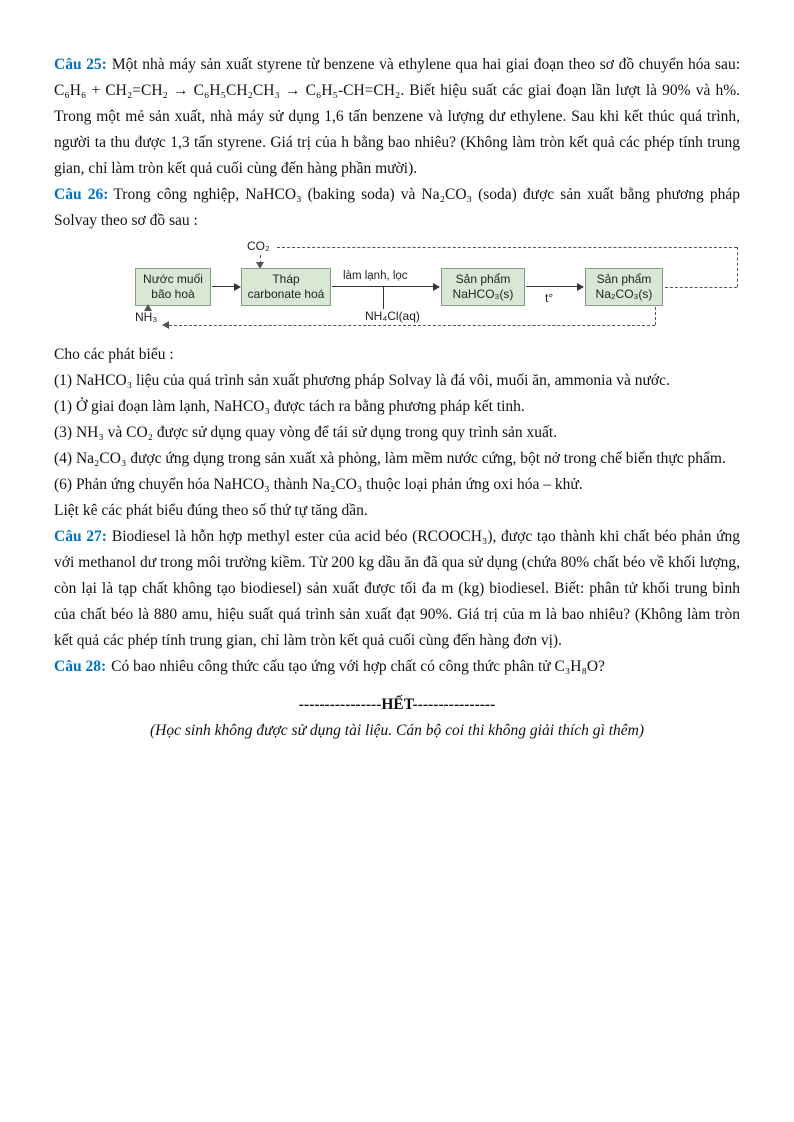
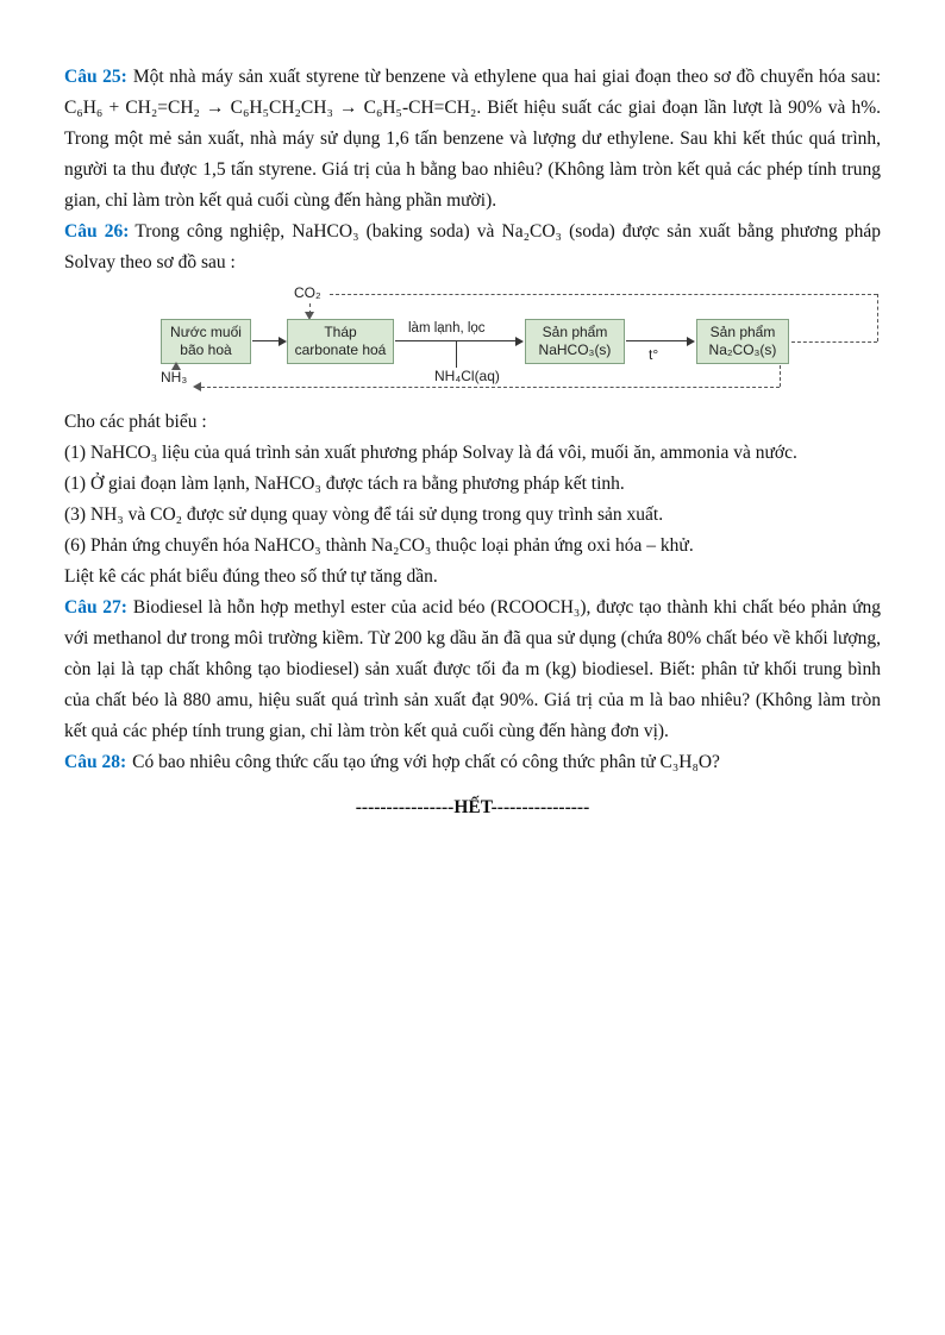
- Câu 25: Một nhà máy sản xuất styrene từ benzene và ethylene qua hai giai đoạn theo sơ đồ chuyển hóa sau: C₆H₆ + CH₂=CH₂ → C₆H₅CH₂CH₃ → C₆H₅-CH=CH₂. Biết hiệu suất các giai đoạn lần lượt là 90% và h%. Trong một mẻ sản xuất, nhà máy sử dụng 1,6 tấn benzene và lượng dư ethylene. Sau khi kết thúc quá trình, người ta thu được 1,3 tấn styrene. Giá trị của h bằng bao nhiêu? (Không làm tròn kết quả các phép tính trung gian, chỉ làm tròn kết quả cuối cùng đến hàng phần mười).
+ Câu 25: Một nhà máy sản xuất styrene từ benzene và ethylene qua hai giai đoạn theo sơ đồ chuyển hóa sau: C₆H₆ + CH₂=CH₂ → C₆H₅CH₂CH₃ → C₆H₅-CH=CH₂. Biết hiệu suất các giai đoạn lần lượt là 90% và h%. Trong một mẻ sản xuất, nhà máy sử dụng 1,6 tấn benzene và lượng dư ethylene. Sau khi kết thúc quá trình, người ta thu được 1,5 tấn styrene. Giá trị của h bằng bao nhiêu? (Không làm tròn kết quả các phép tính trung gian, chỉ làm tròn kết quả cuối cùng đến hàng phần mười).
  Câu 26: Trong công nghiệp, NaHCO₃ (baking soda) và Na₂CO₃ (soda) được sản xuất bằng phương pháp Solvay theo sơ đồ sau :
  CO₂
  Nước muối
  bão hoà
  Tháp
  carbonate hoá
  Sản phẩm
  NaHCO₃(s)
  Sản phẩm
  Na₂CO₃(s)
  làm lạnh, lọc
  t°
  NH₃
  NH₄Cl(aq)
  Cho các phát biểu :
  (1) NaHCO₃ liệu của quá trình sản xuất phương pháp Solvay là đá vôi, muối ăn, ammonia và nước.
  (1) Ở giai đoạn làm lạnh, NaHCO₃ được tách ra bằng phương pháp kết tinh.
  (3) NH₃ và CO₂ được sử dụng quay vòng để tái sử dụng trong quy trình sản xuất.
- (4) Na₂CO₃ được ứng dụng trong sản xuất xà phòng, làm mềm nước cứng, bột nở trong chế biến thực phẩm.
  (6) Phản ứng chuyển hóa NaHCO₃ thành Na₂CO₃ thuộc loại phản ứng oxi hóa – khử.
  Liệt kê các phát biểu đúng theo số thứ tự tăng dần.
  Câu 27: Biodiesel là hỗn hợp methyl ester của acid béo (RCOOCH₃), được tạo thành khi chất béo phản ứng với methanol dư trong môi trường kiềm. Từ 200 kg dầu ăn đã qua sử dụng (chứa 80% chất béo về khối lượng, còn lại là tạp chất không tạo biodiesel) sản xuất được tối đa m (kg) biodiesel. Biết: phân tử khối trung bình của chất béo là 880 amu, hiệu suất quá trình sản xuất đạt 90%. Giá trị của m là bao nhiêu? (Không làm tròn kết quả các phép tính trung gian, chỉ làm tròn kết quả cuối cùng đến hàng đơn vị).
  Câu 28: Có bao nhiêu công thức cấu tạo ứng với hợp chất có công thức phân tử C₃H₈O?
  ----------------HẾT----------------
- (Học sinh không được sử dụng tài liệu. Cán bộ coi thi không giải thích gì thêm)
